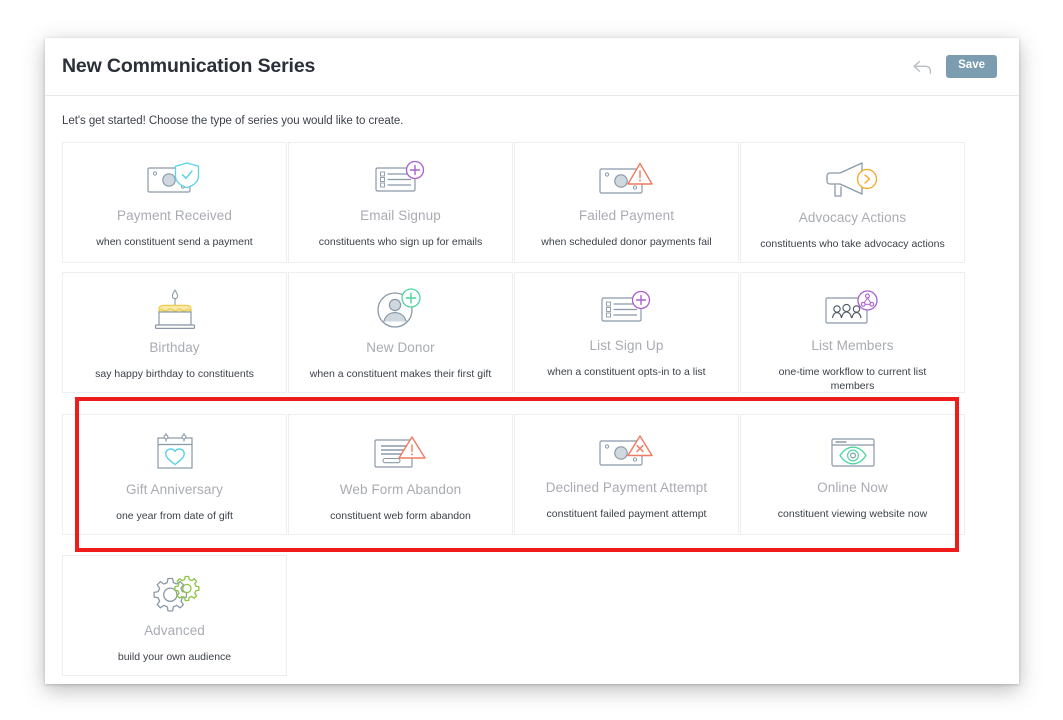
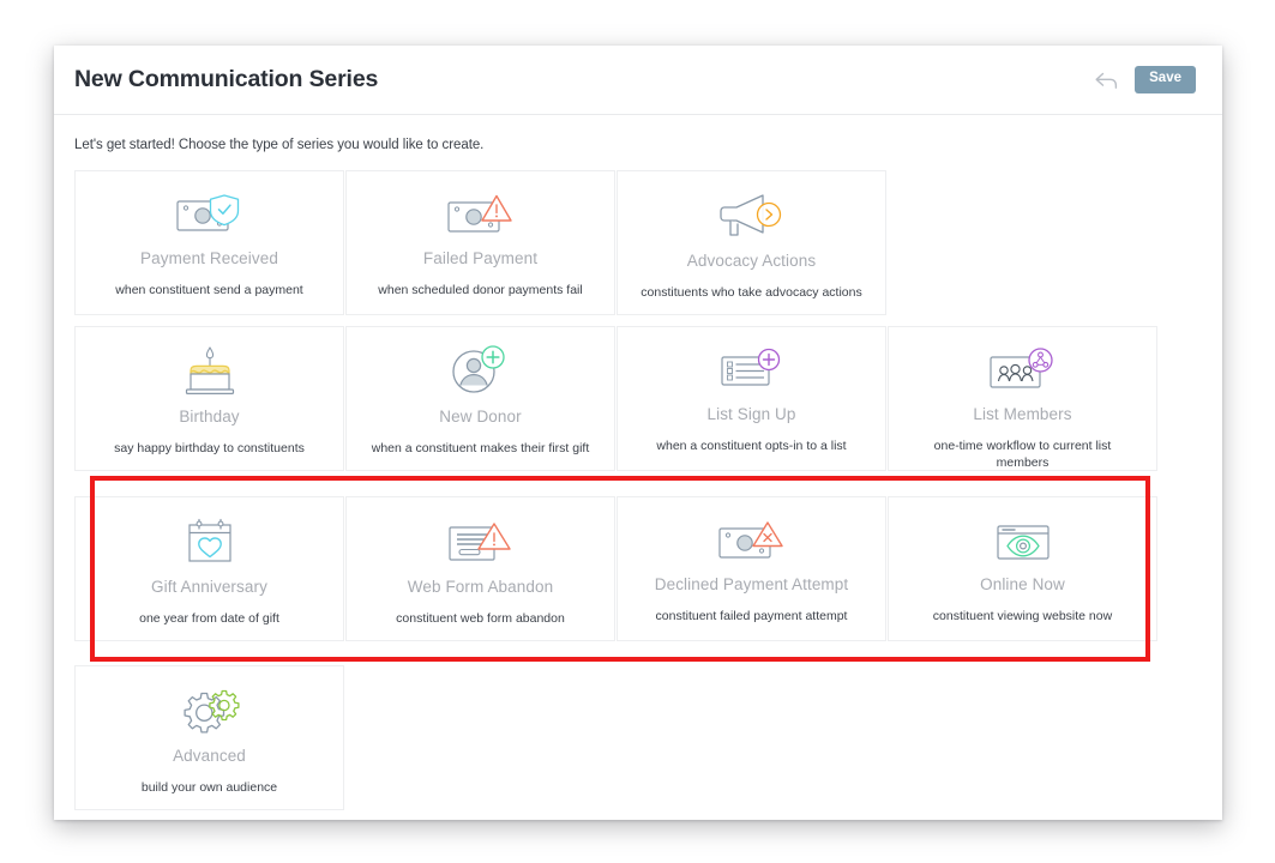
  New Communication Series
  Save
  Let's get started! Choose the type of series you would like to create.
  Payment Received
  when constituent send a payment
- Email Signup
- constituents who sign up for emails
  Failed Payment
  when scheduled donor payments fail
  Advocacy Actions
  constituents who take advocacy actions
  Birthday
  say happy birthday to constituents
  New Donor
  when a constituent makes their first gift
  List Sign Up
  when a constituent opts-in to a list
  List Members
  one-time workflow to current list members
  Gift Anniversary
  one year from date of gift
  Web Form Abandon
  constituent web form abandon
  Declined Payment Attempt
  constituent failed payment attempt
  Online Now
  constituent viewing website now
  Advanced
  build your own audience
